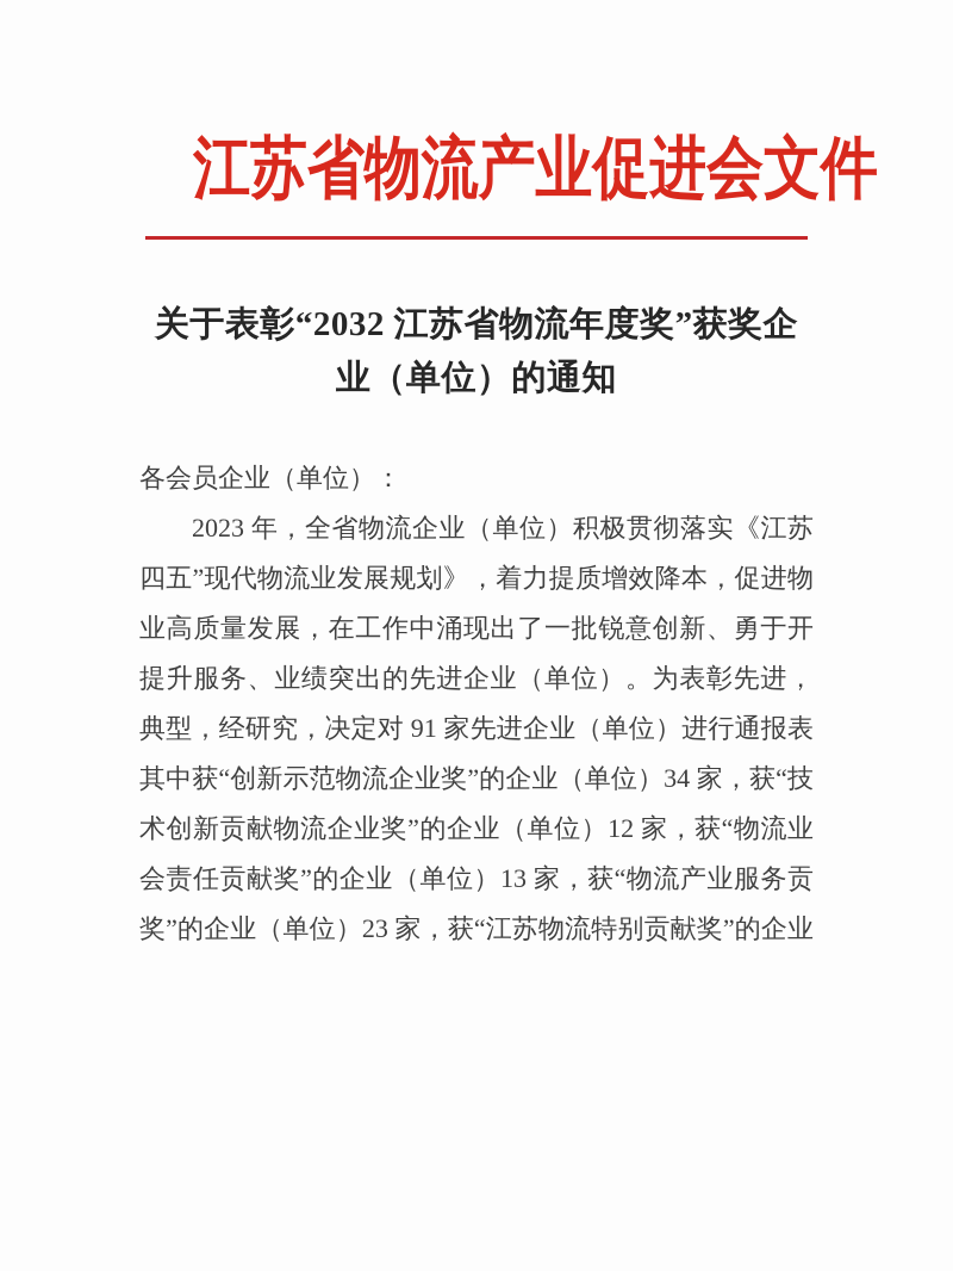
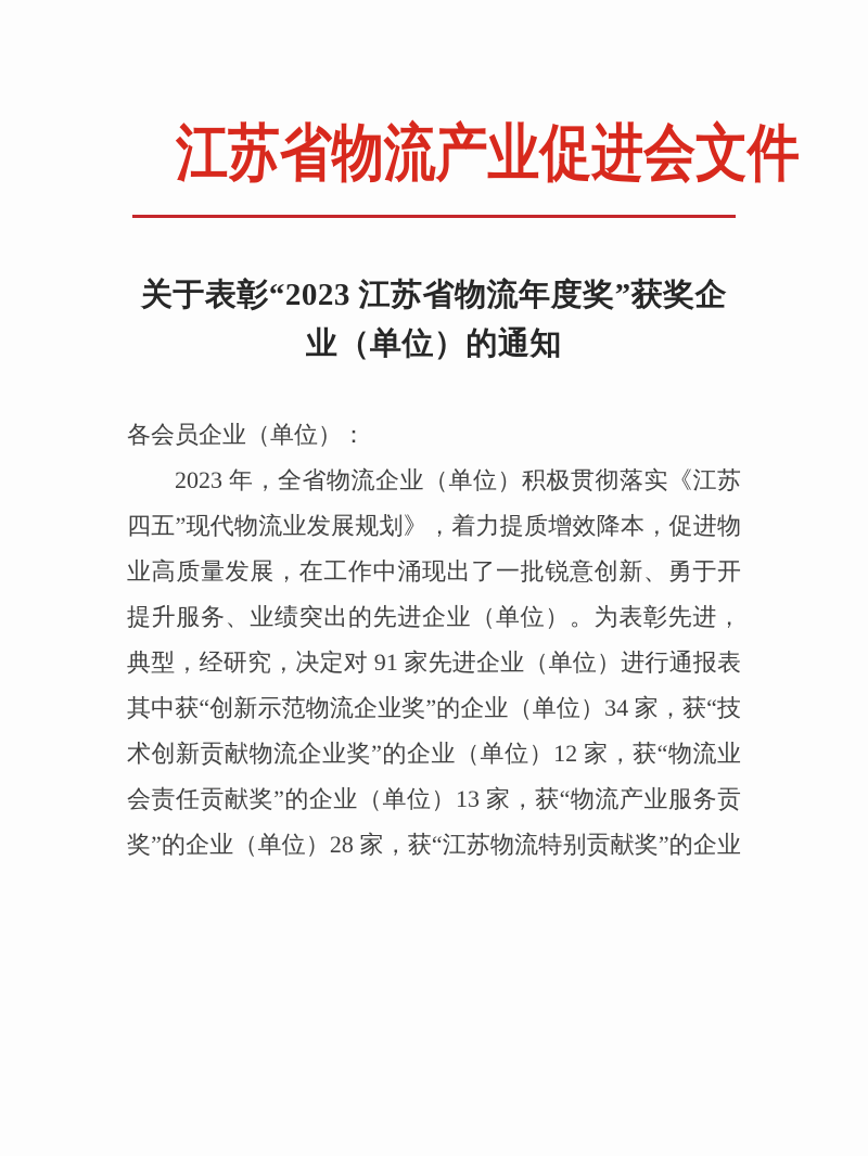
  江苏省物流产业促进会文件
- 关于表彰“2032 江苏省物流年度奖”获奖企
+ 关于表彰“2023 江苏省物流年度奖”获奖企
  业（单位）的通知
  各会员企业（单位）：
  2023 年，全省物流企业（单位）积极贯彻落实《江苏
  四五”现代物流业发展规划》，着力提质增效降本，促进物
  业高质量发展，在工作中涌现出了一批锐意创新、勇于开
  提升服务、业绩突出的先进企业（单位）。为表彰先进，
  典型，经研究，决定对 91 家先进企业（单位）进行通报表
  其中获“创新示范物流企业奖”的企业（单位）34 家，获“技
  术创新贡献物流企业奖”的企业（单位）12 家，获“物流业
  会责任贡献奖”的企业（单位）13 家，获“物流产业服务贡
- 奖”的企业（单位）23 家，获“江苏物流特别贡献奖”的企业
+ 奖”的企业（单位）28 家，获“江苏物流特别贡献奖”的企业
